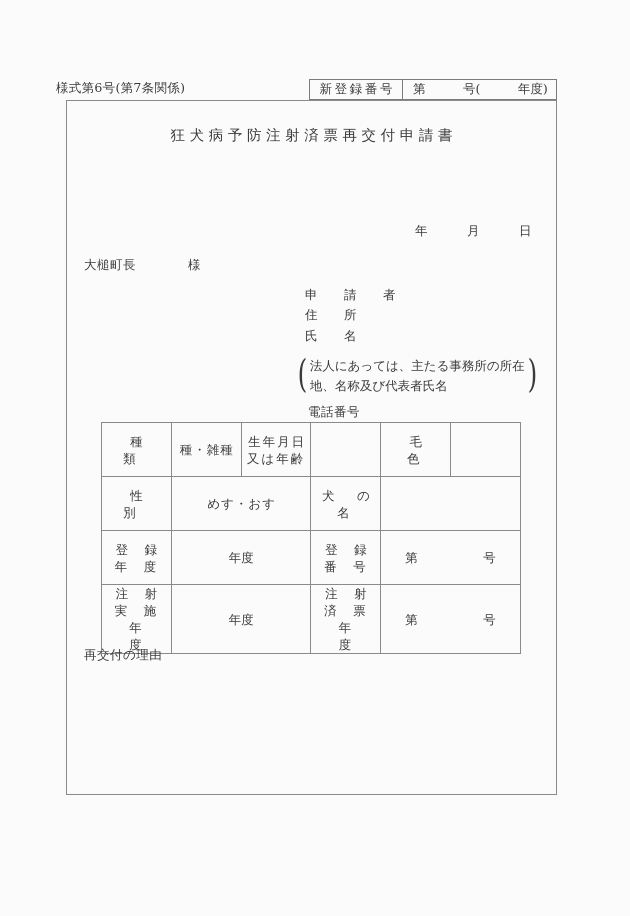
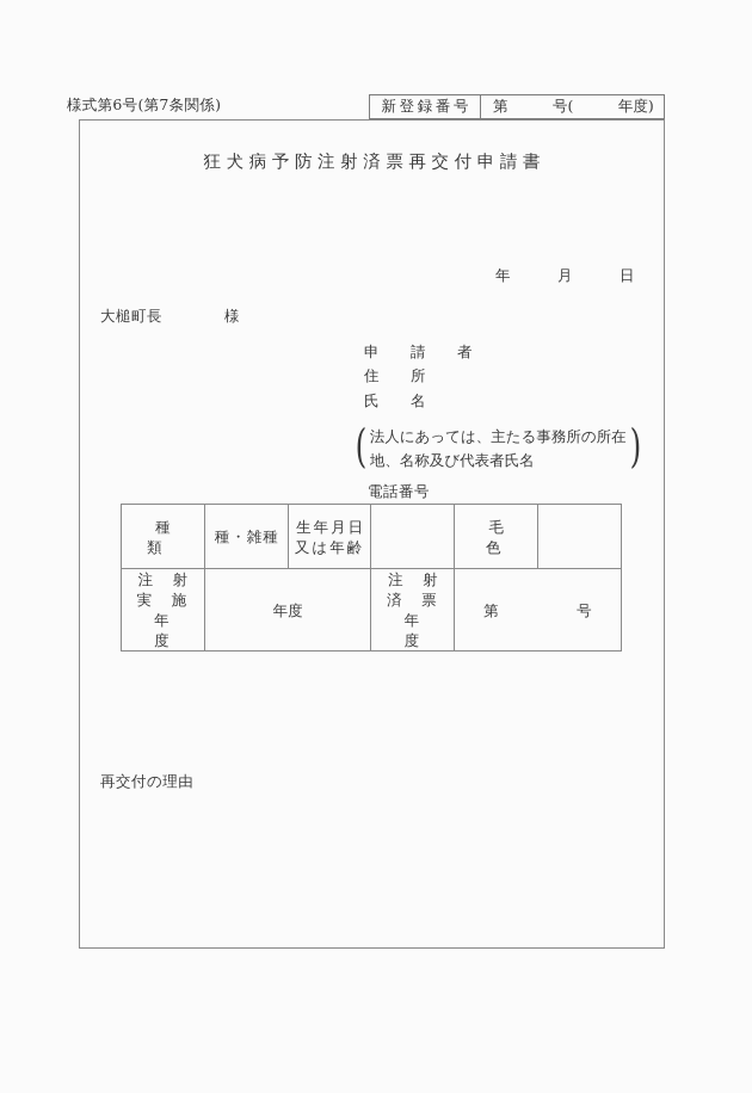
  様式第6号(第7条関係)
  新登録番号
  第 号( 年度)
  狂犬病予防注射済票再交付申請書
  年 月 日
  大槌町長 様
  申 請 者
  住 所
  氏 名
  (
  法人にあっては、主たる事務所の所在
  地、名称及び代表者氏名
  )
  電話番号
  種 類	種・雑種	生年月日 又は年齢		毛 色
- 性 別	めす・おす	犬 の 名
- 登 録 年 度	年度	登 録 番 号	第 号
  注 射 実 施 年 度	年度	注 射 済 票 年 度	第 号
  再交付の理由
